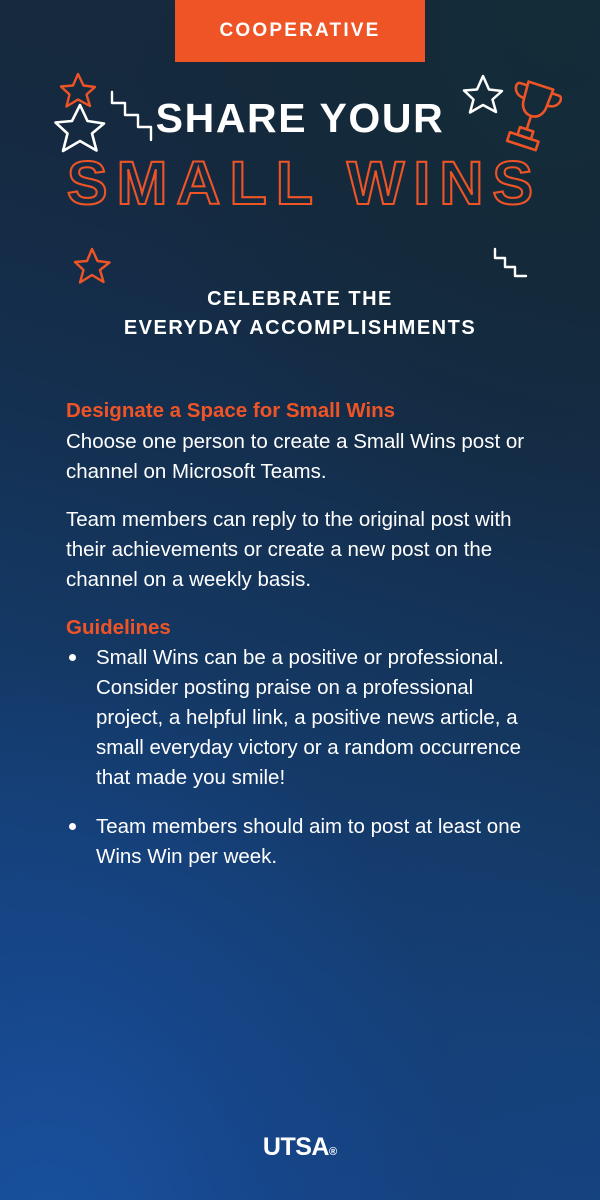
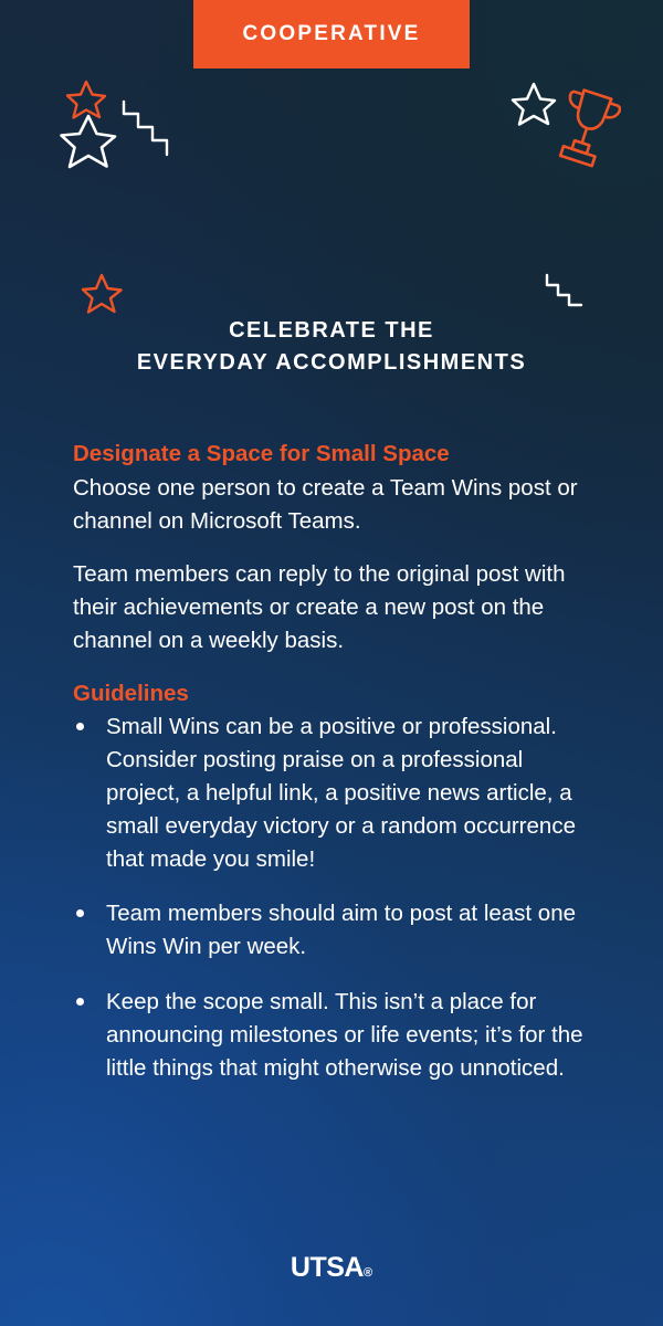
  COOPERATIVE
- SHARE YOUR
- SMALL WINS
  CELEBRATE THE
  EVERYDAY ACCOMPLISHMENTS
- Designate a Space for Small Wins
+ Designate a Space for Small Space
- Choose one person to create a Small Wins post or channel on Microsoft Teams.
+ Choose one person to create a Team Wins post or channel on Microsoft Teams.
  Team members can reply to the original post with their achievements or create a new post on the channel on a weekly basis.
  Guidelines
  Small Wins can be a positive or professional. Consider posting praise on a professional project, a helpful link, a positive news article, a small everyday victory or a random occurrence that made you smile!
  Team members should aim to post at least one Wins Win per week.
+ Keep the scope small. This isn’t a place for announcing milestones or life events; it’s for the little things that might otherwise go unnoticed.
  UTSA®
